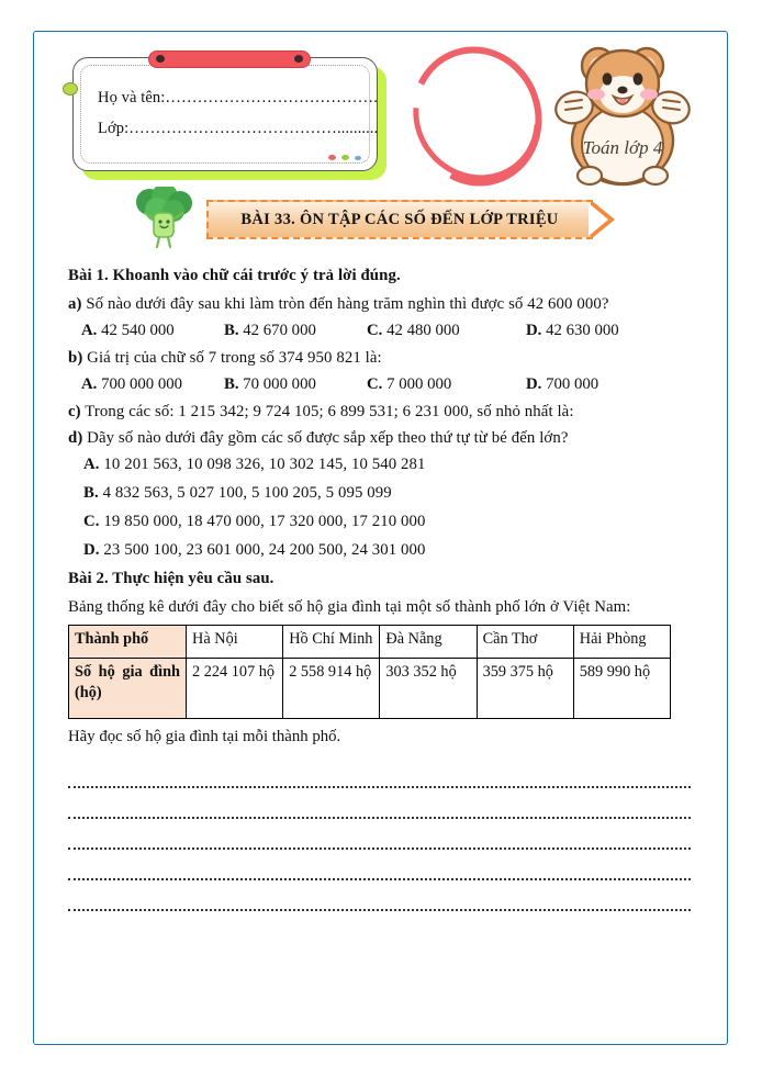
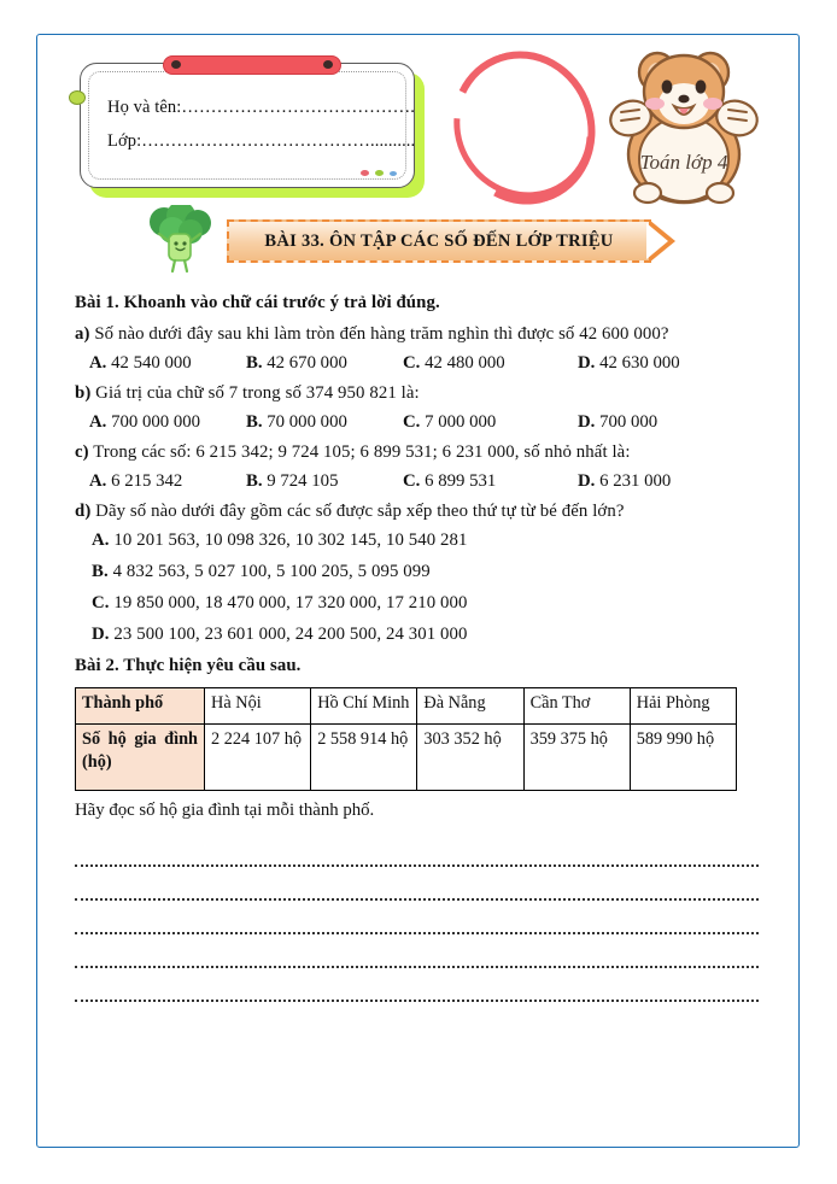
  Họ và tên:………………………………….
  Lớp:…………………………………..........
  Toán lớp 4
  BÀI 33. ÔN TẬP CÁC SỐ ĐẾN LỚP TRIỆU
  Bài 1. Khoanh vào chữ cái trước ý trả lời đúng.
  a) Số nào dưới đây sau khi làm tròn đến hàng trăm nghìn thì được số 42 600 000?
  A. 42 540 000
  B. 42 670 000
  C. 42 480 000
  D. 42 630 000
  b) Giá trị của chữ số 7 trong số 374 950 821 là:
  A. 700 000 000
  B. 70 000 000
  C. 7 000 000
  D. 700 000
- c) Trong các số: 1 215 342; 9 724 105; 6 899 531; 6 231 000, số nhỏ nhất là:
+ c) Trong các số: 6 215 342; 9 724 105; 6 899 531; 6 231 000, số nhỏ nhất là:
+ A. 6 215 342
+ B. 9 724 105
+ C. 6 899 531
+ D. 6 231 000
  d) Dãy số nào dưới đây gồm các số được sắp xếp theo thứ tự từ bé đến lớn?
  A. 10 201 563, 10 098 326, 10 302 145, 10 540 281
  B. 4 832 563, 5 027 100, 5 100 205, 5 095 099
  C. 19 850 000, 18 470 000, 17 320 000, 17 210 000
  D. 23 500 100, 23 601 000, 24 200 500, 24 301 000
  Bài 2. Thực hiện yêu cầu sau.
- Bảng thống kê dưới đây cho biết số hộ gia đình tại một số thành phố lớn ở Việt Nam:
  Thành phố	Hà Nội	Hồ Chí Minh	Đà Nẵng	Cần Thơ	Hải Phòng
  Số hộ gia đình (hộ)	2 224 107 hộ	2 558 914 hộ	303 352 hộ	359 375 hộ	589 990 hộ
  Hãy đọc số hộ gia đình tại mỗi thành phố.
